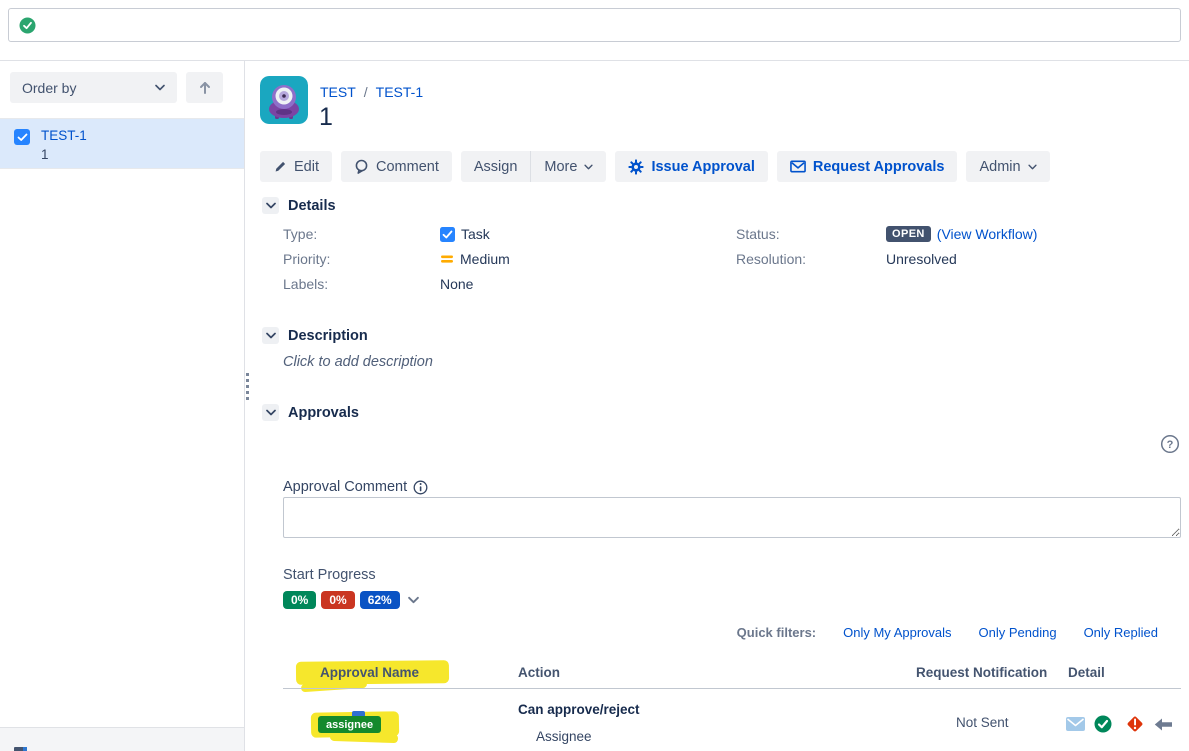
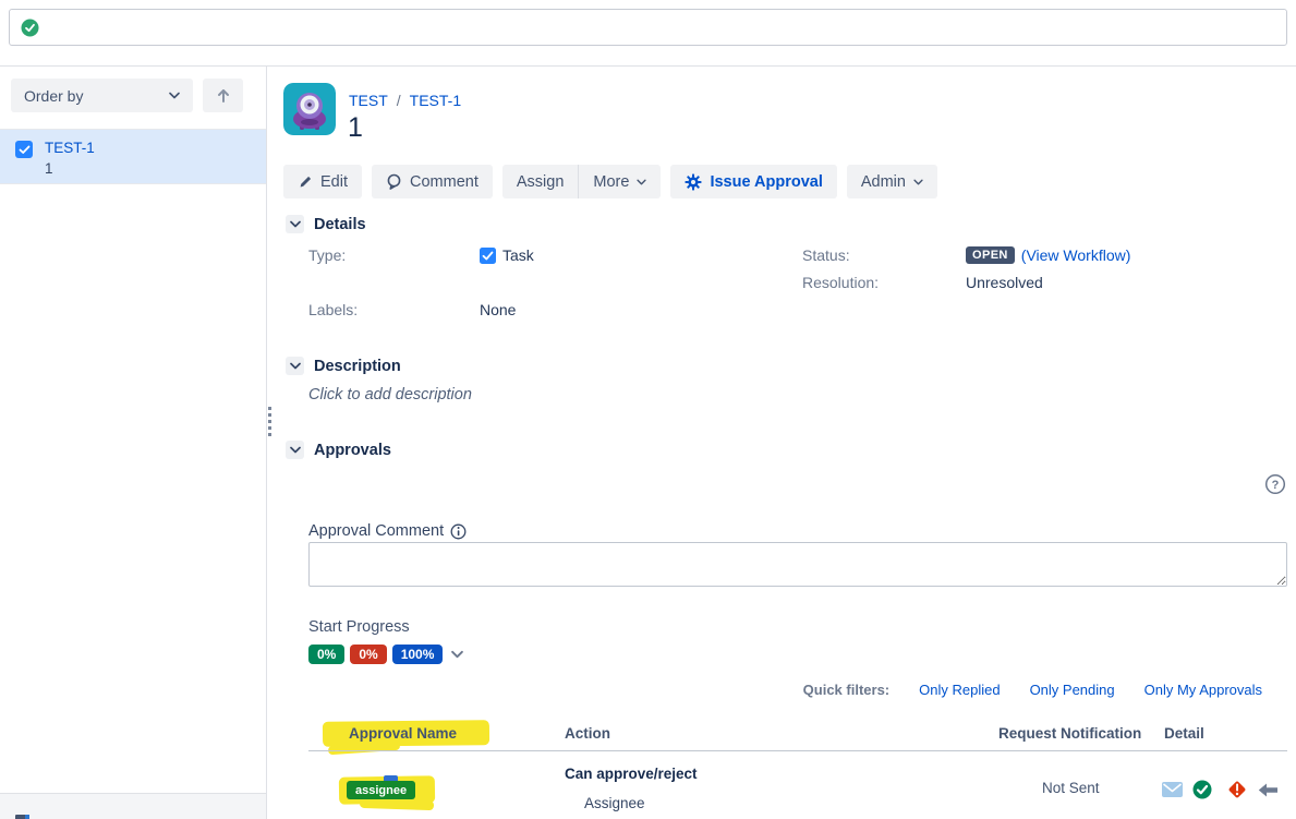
  Order by
  TEST-1
  1
  TEST
  /
  TEST-1
  1
  Edit
  Comment
  Assign
  More
  Issue Approval
- Request Approvals
  Admin
  Details
  Type:
  Task
- Priority:
- Medium
  Labels:
  None
  Status:
  OPEN
  (View Workflow)
  Resolution:
  Unresolved
  Description
  Click to add description
  Approvals
  ?
  Approval Comment
  Start Progress
  0%
  0%
- 62%
+ 100%
  Quick filters:
- Only My Approvals
+ Only Replied
  Only Pending
- Only Replied
+ Only My Approvals
  Approval Name
  Action
  Request Notification
  Detail
  assignee
  Can approve/reject
  Assignee
  Not Sent
